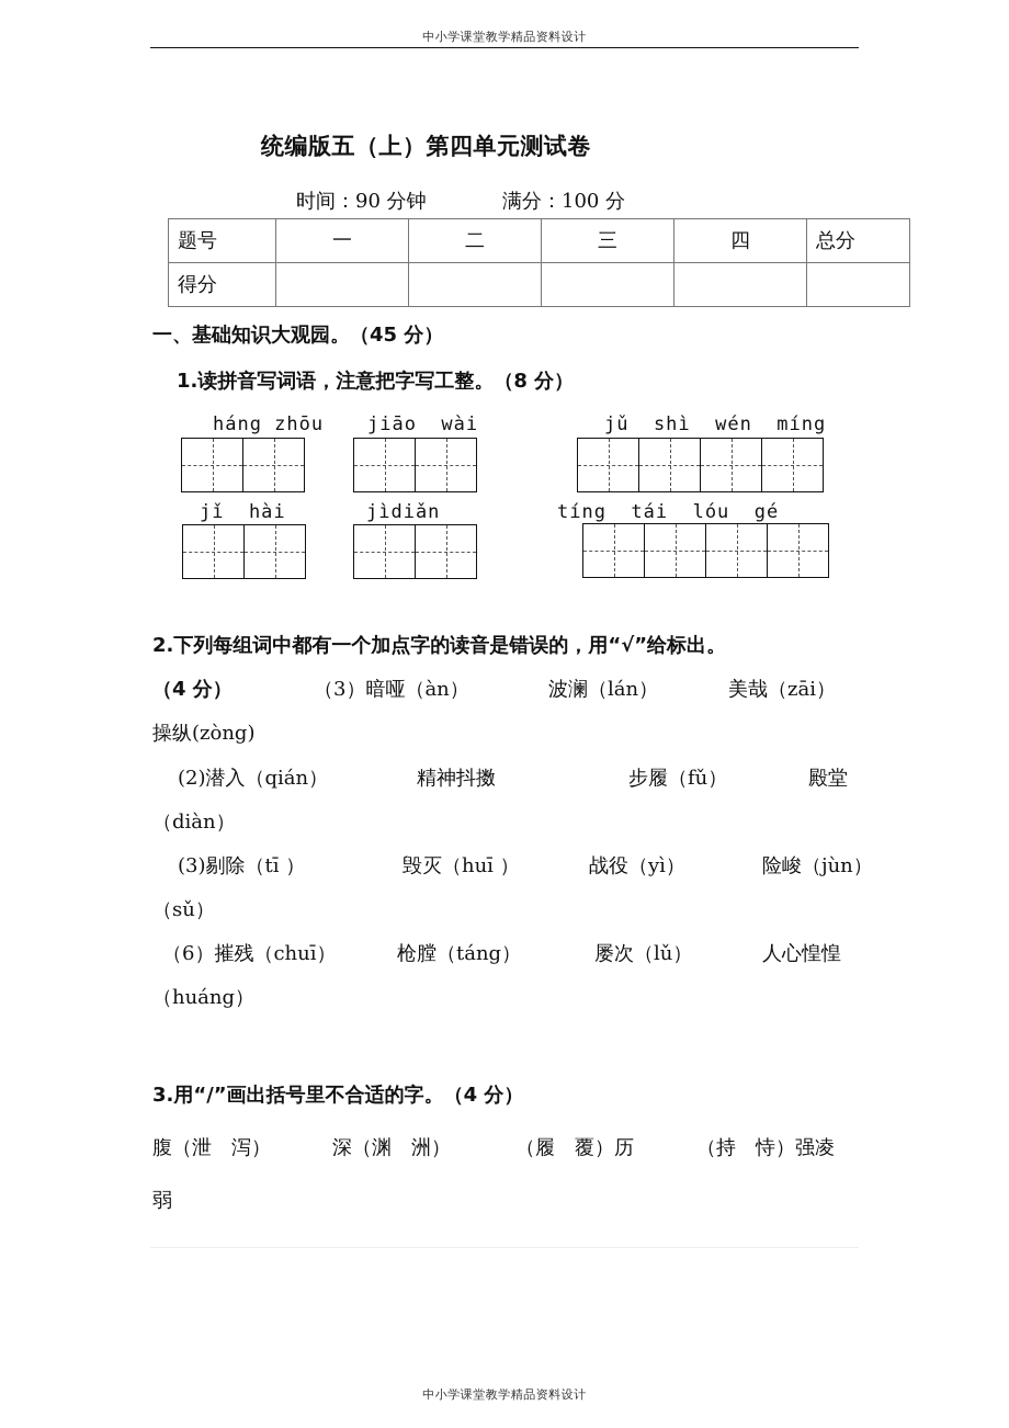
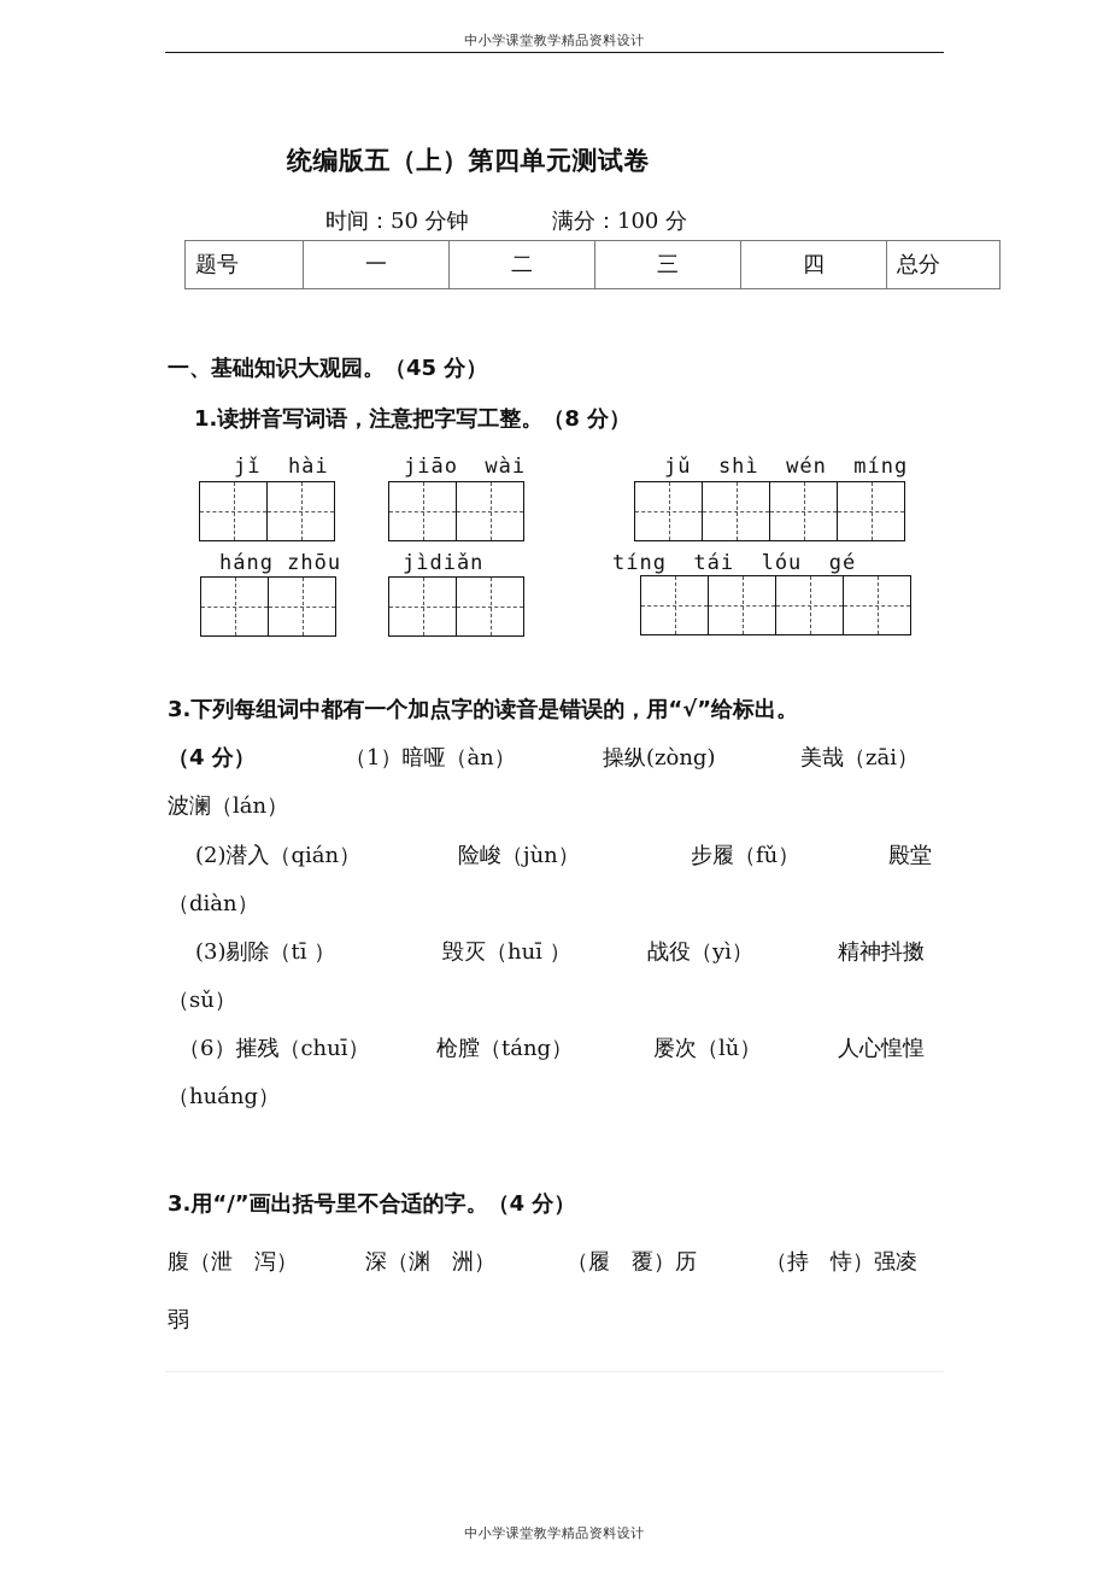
  中小学课堂教学精品资料设计
  统编版五（上）第四单元测试卷
- 时间：90 分钟
+ 时间：50 分钟
  满分：100 分
  题号	一	二	三	四	总分
- 得分
  一、基础知识大观园。（45 分）
  1.读拼音写词语，注意把字写工整。（8 分）
- háng zhōu
+ jǐ hài
  jiāo wài
  jǔ shì wén míng
- jǐ hài
+ háng zhōu
  jìdiǎn
  tíng tái lóu gé
- 2.下列每组词中都有一个加点字的读音是错误的，用“√”给标出。
+ 3.下列每组词中都有一个加点字的读音是错误的，用“√”给标出。
  （4 分）
- （3）暗哑（àn）
+ （1）暗哑（àn）
- 波澜（lán）
+ 操纵(zòng)
  美哉（zāi）
- 操纵(zòng)
+ 波澜（lán）
  (2)潜入（qián）
- 精神抖擞
+ 险峻（jùn）
  步履（fǔ）
  殿堂
  （diàn）
  (3)剔除（tī ）
  毁灭（huī ）
  战役（yì）
- 险峻（jùn）
+ 精神抖擞
  （sǔ）
  （6）摧残（chuī）
  枪膛（táng）
  屡次（lǔ）
  人心惶惶
  （huáng）
  3.用“/”画出括号里不合适的字。（4 分）
  腹（泄 泻）
  深（渊 洲）
  （履 覆）历
  （持 恃）强凌
  弱
  中小学课堂教学精品资料设计
